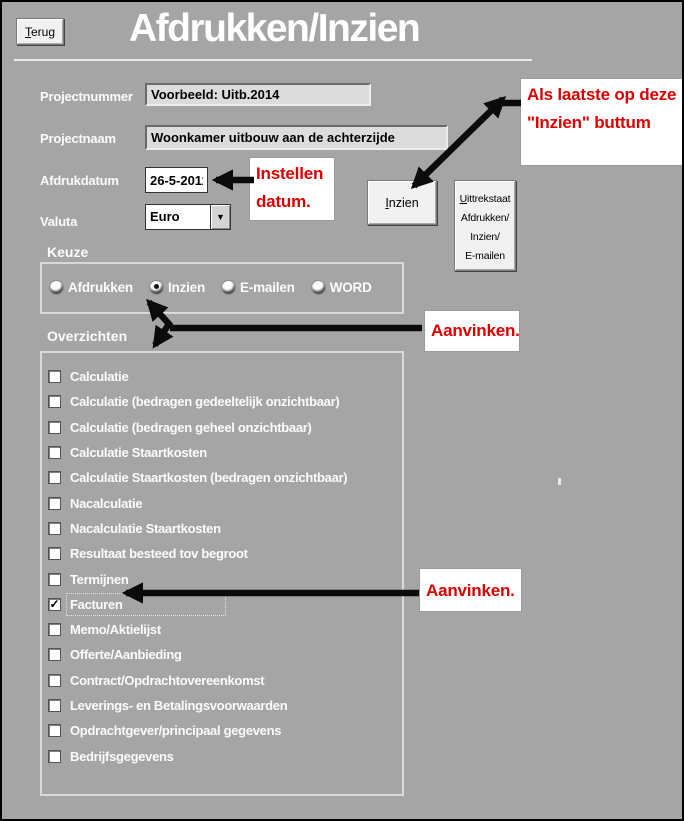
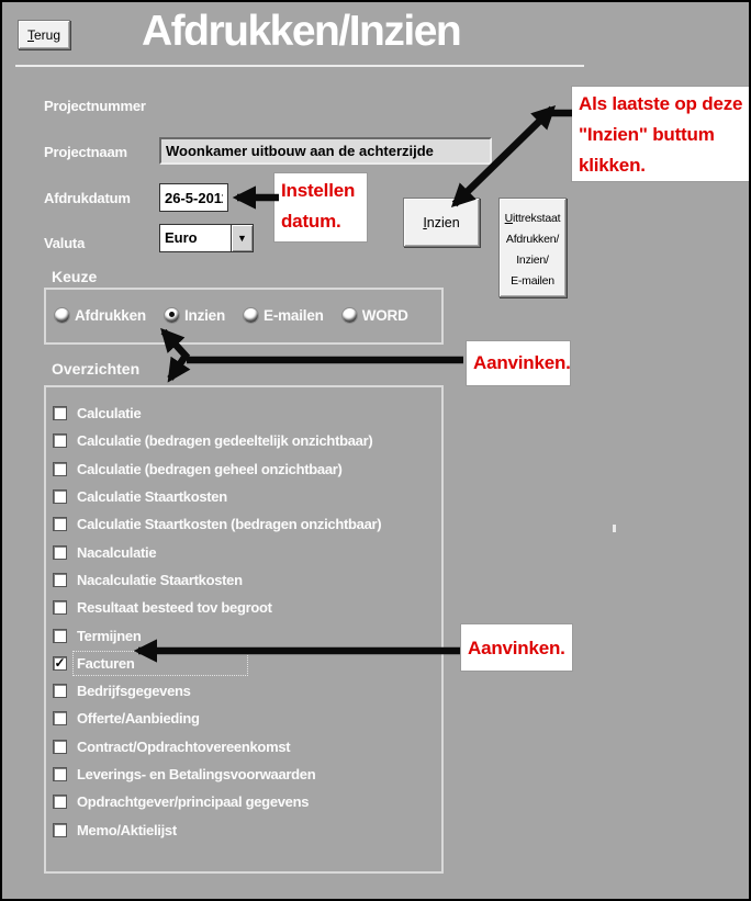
  Terug
  Afdrukken/Inzien
  Projectnummer
- Voorbeeld: Uitb.2014
  Projectnaam
  Woonkamer uitbouw aan de achterzijde
  Afdrukdatum
  26-5-201
  Valuta
  Euro
  ▼
  Inzien
  Uittrekstaat
  Afdrukken/
  Inzien/
  E-mailen
  Keuze
  Afdrukken
  Inzien
  E-mailen
  WORD
  Overzichten
  Calculatie
  Calculatie (bedragen gedeeltelijk onzichtbaar)
  Calculatie (bedragen geheel onzichtbaar)
  Calculatie Staartkosten
  Calculatie Staartkosten (bedragen onzichtbaar)
  Nacalculatie
  Nacalculatie Staartkosten
  Resultaat besteed tov begroot
  Termijnen
  ✓
  Facturen
- Memo/Aktielijst
+ Bedrijfsgegevens
  Offerte/Aanbieding
  Contract/Opdrachtovereenkomst
  Leverings- en Betalingsvoorwaarden
  Opdrachtgever/principaal gegevens
- Bedrijfsgegevens
+ Memo/Aktielijst
  Als laatste op deze
  "Inzien" buttum
+ klikken.
  Instellen
  datum.
  Aanvinken.
  Aanvinken.
